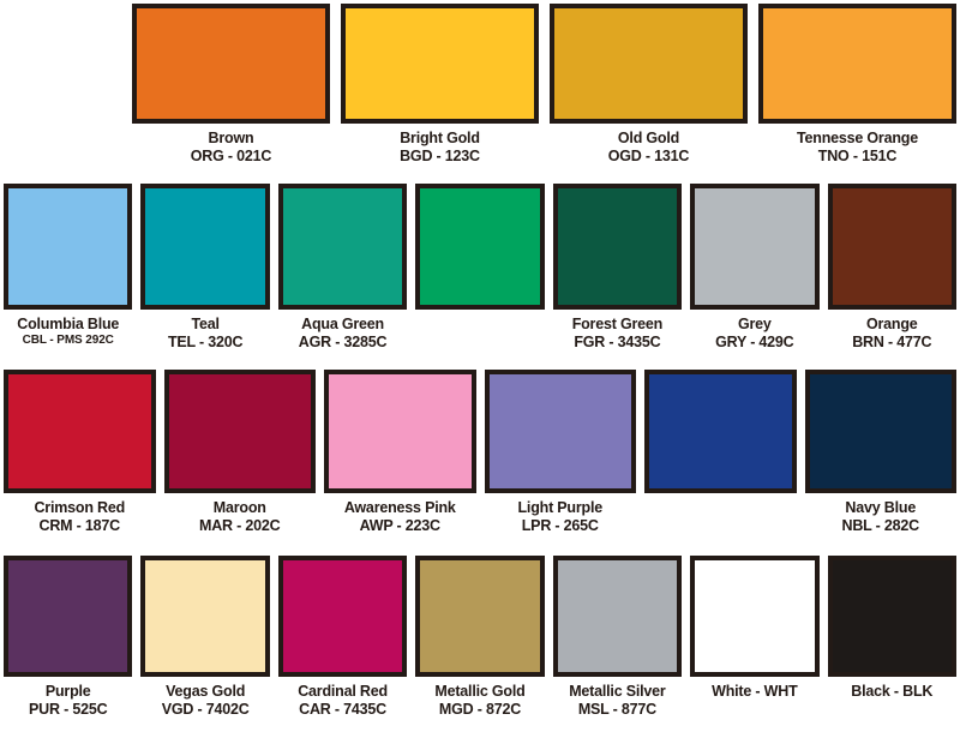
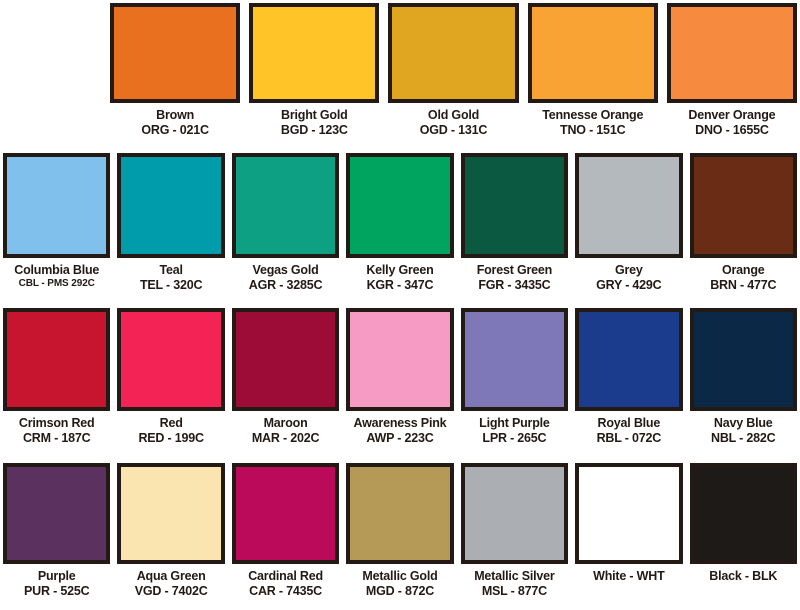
  Brown
  ORG - 021C
  Bright Gold
  BGD - 123C
  Old Gold
  OGD - 131C
  Tennesse Orange
  TNO - 151C
+ Denver Orange
+ DNO - 1655C
  Columbia Blue
  CBL - PMS 292C
  Teal
  TEL - 320C
- Aqua Green
+ Vegas Gold
  AGR - 3285C
+ Kelly Green
+ KGR - 347C
  Forest Green
  FGR - 3435C
  Grey
  GRY - 429C
  Orange
  BRN - 477C
  Crimson Red
  CRM - 187C
+ Red
+ RED - 199C
  Maroon
  MAR - 202C
  Awareness Pink
  AWP - 223C
  Light Purple
  LPR - 265C
+ Royal Blue
+ RBL - 072C
  Navy Blue
  NBL - 282C
  Purple
  PUR - 525C
- Vegas Gold
+ Aqua Green
  VGD - 7402C
  Cardinal Red
  CAR - 7435C
  Metallic Gold
  MGD - 872C
  Metallic Silver
  MSL - 877C
  White - WHT
  Black - BLK
